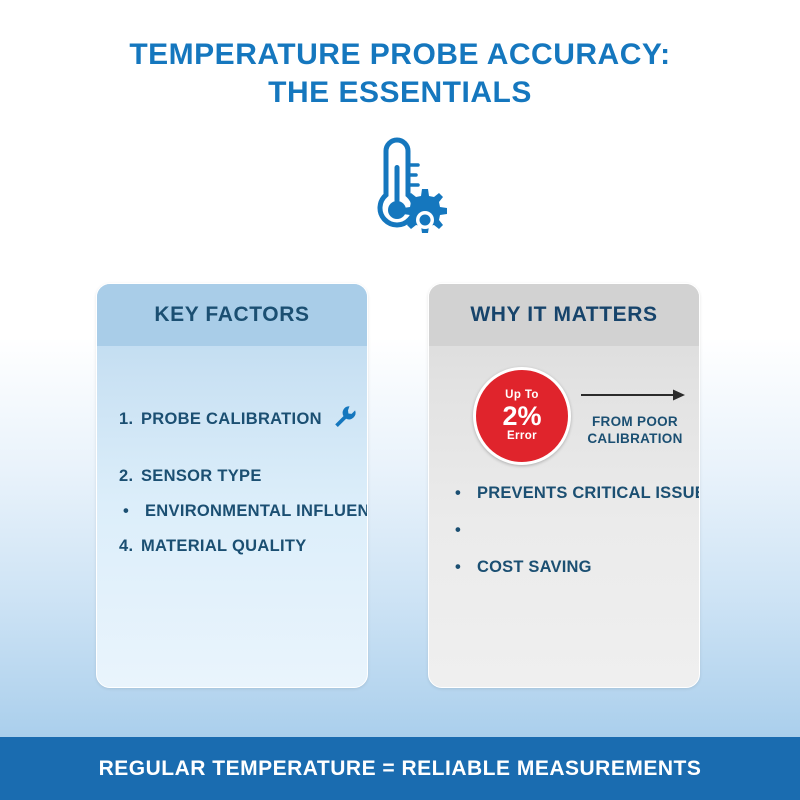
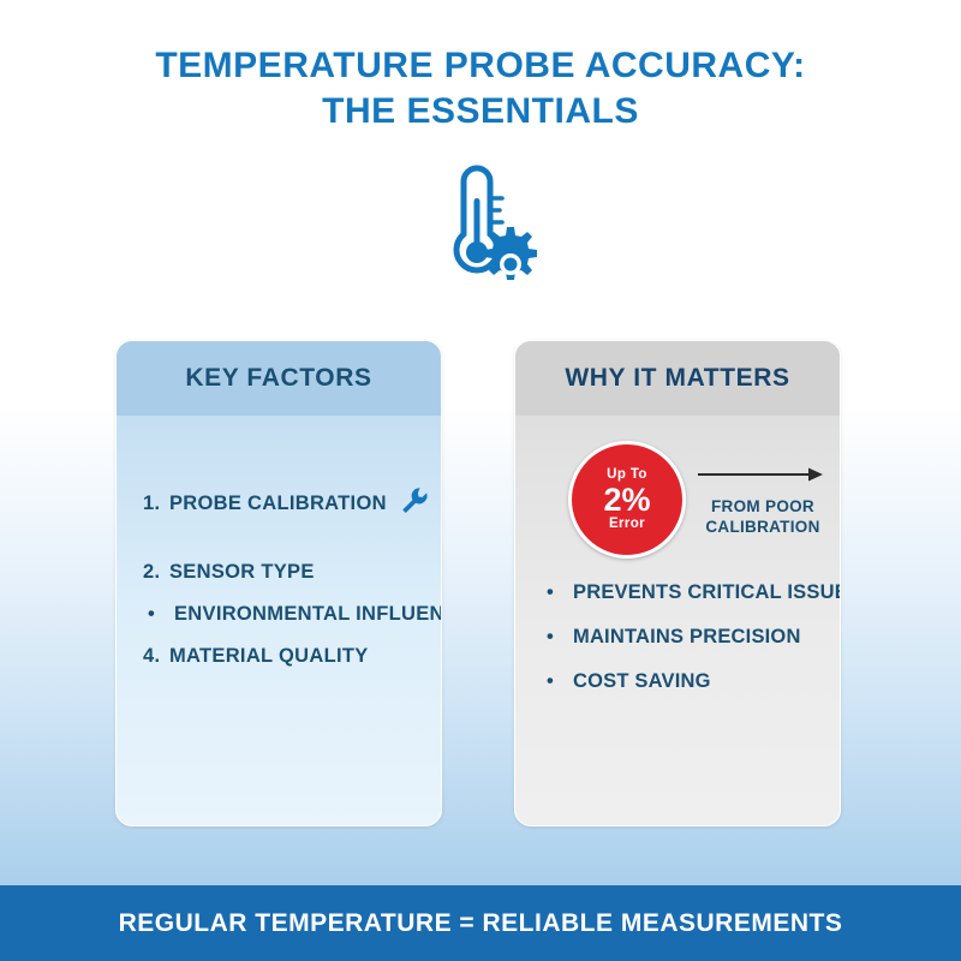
  TEMPERATURE PROBE ACCURACY:
  THE ESSENTIALS
  KEY FACTORS
  1.
  PROBE CALIBRATION
  2.
  SENSOR TYPE
  •
  ENVIRONMENTAL INFLUEN
  4.
  MATERIAL QUALITY
  WHY IT MATTERS
  Up To
  2%
  Error
  FROM POOR
  CALIBRATION
  •
  PREVENTS CRITICAL ISSU
  •
+ MAINTAINS PRECISION
  •
  COST SAVING
  REGULAR TEMPERATURE = RELIABLE MEASUREMENTS
